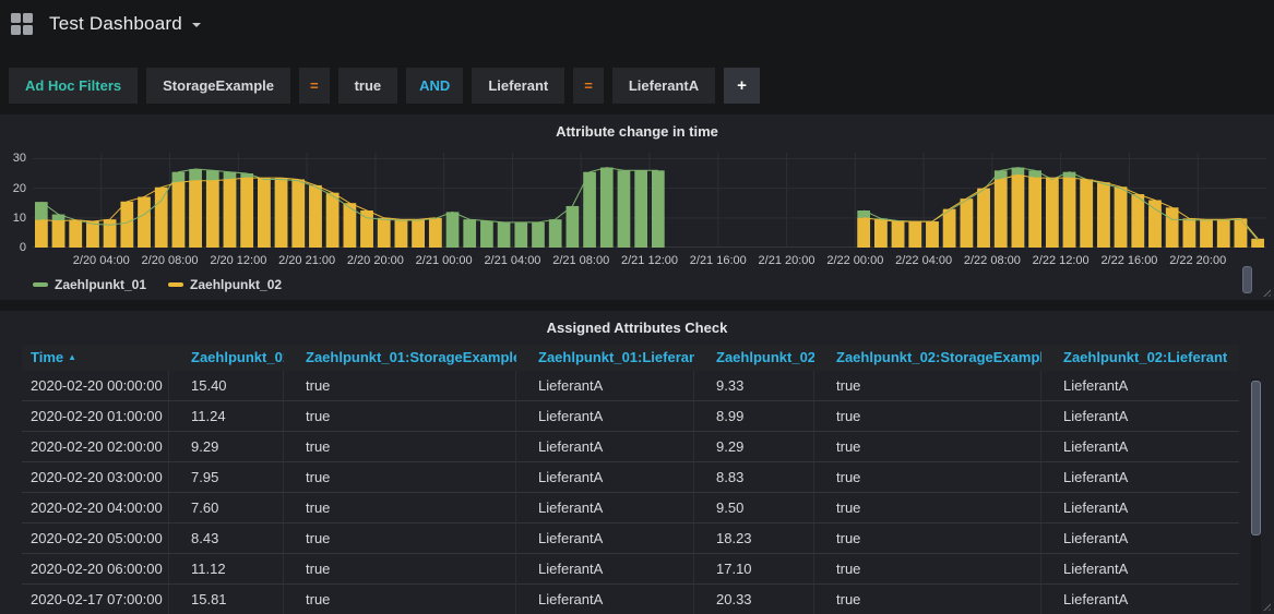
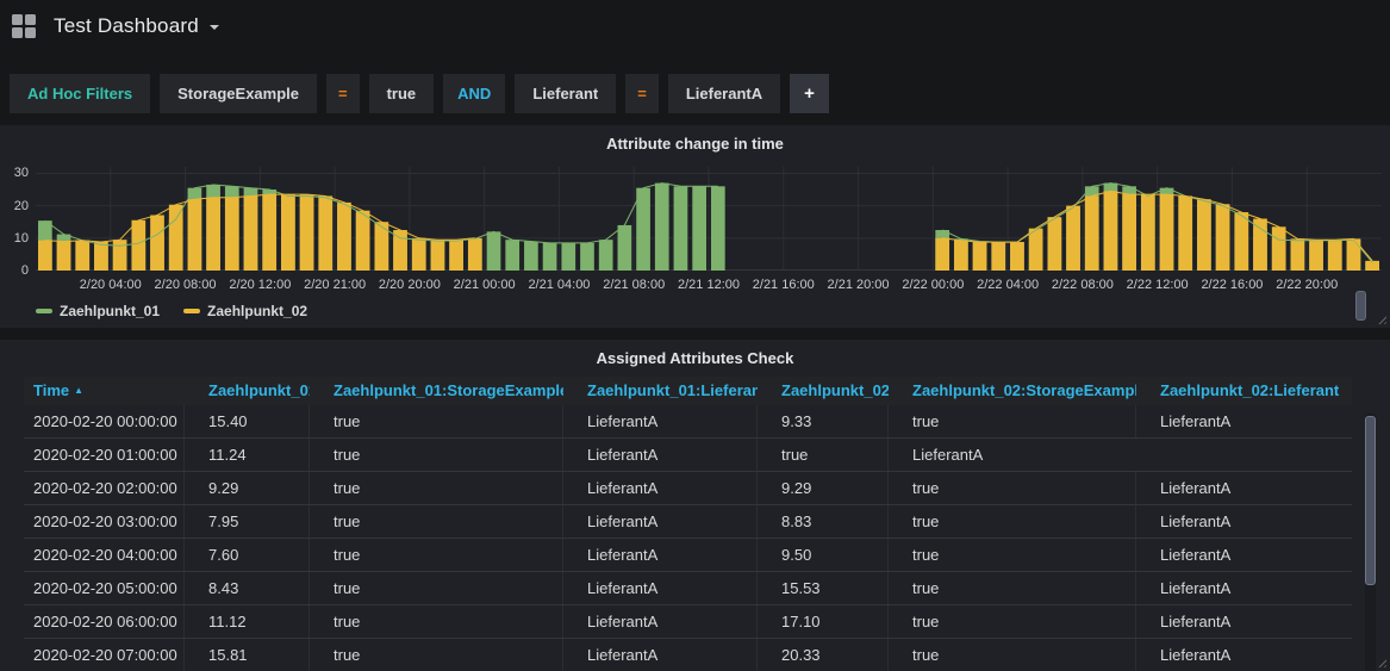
  Test Dashboard
  Ad Hoc Filters
  StorageExample
  =
  true
  AND
  Lieferant
  =
  LieferantA
  +
  Attribute change in time
  0
  10
  20
  30
  2/20 04:00
  2/20 08:00
  2/20 12:00
  2/20 21:00
  2/20 20:00
  2/21 00:00
  2/21 04:00
  2/21 08:00
  2/21 12:00
  2/21 16:00
  2/21 20:00
  2/22 00:00
  2/22 04:00
  2/22 08:00
  2/22 12:00
  2/22 16:00
  2/22 20:00
  Zaehlpunkt_01
  Zaehlpunkt_02
  Assigned Attributes Check
  Time ▲
  Zaehlpunkt_0
  Zaehlpunkt_01:StorageExampl
  Zaehlpunkt_01:Lieferan
  Zaehlpunkt_02
  Zaehlpunkt_02:StorageExamp
  Zaehlpunkt_02:Lieferant
  2020-02-20 00:00:00
  15.40
  true
  LieferantA
  9.33
  true
  LieferantA
  2020-02-20 01:00:00
  11.24
  true
  LieferantA
- 8.99
  true
  LieferantA
  2020-02-20 02:00:00
  9.29
  true
  LieferantA
  9.29
  true
  LieferantA
  2020-02-20 03:00:00
  7.95
  true
  LieferantA
  8.83
  true
  LieferantA
  2020-02-20 04:00:00
  7.60
  true
  LieferantA
  9.50
  true
  LieferantA
  2020-02-20 05:00:00
  8.43
  true
  LieferantA
- 18.23
+ 15.53
  true
  LieferantA
  2020-02-20 06:00:00
  11.12
  true
  LieferantA
  17.10
  true
  LieferantA
- 2020-02-17 07:00:00
+ 2020-02-20 07:00:00
  15.81
  true
  LieferantA
  20.33
  true
  LieferantA
